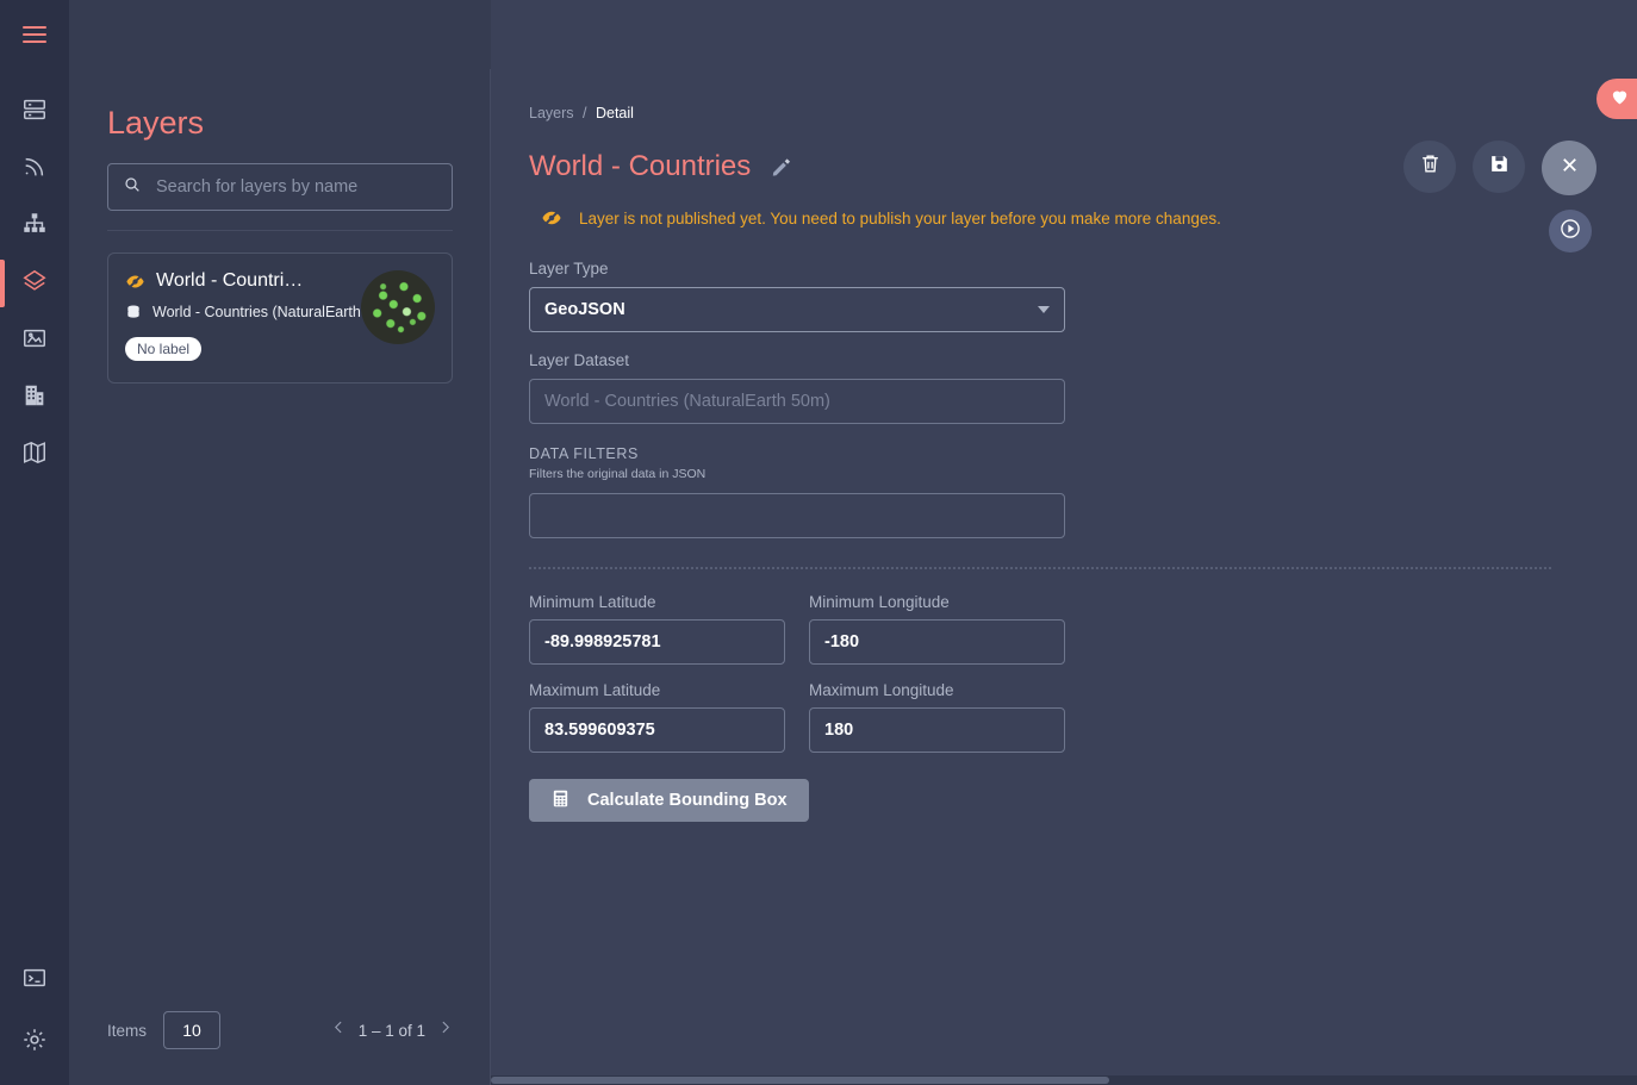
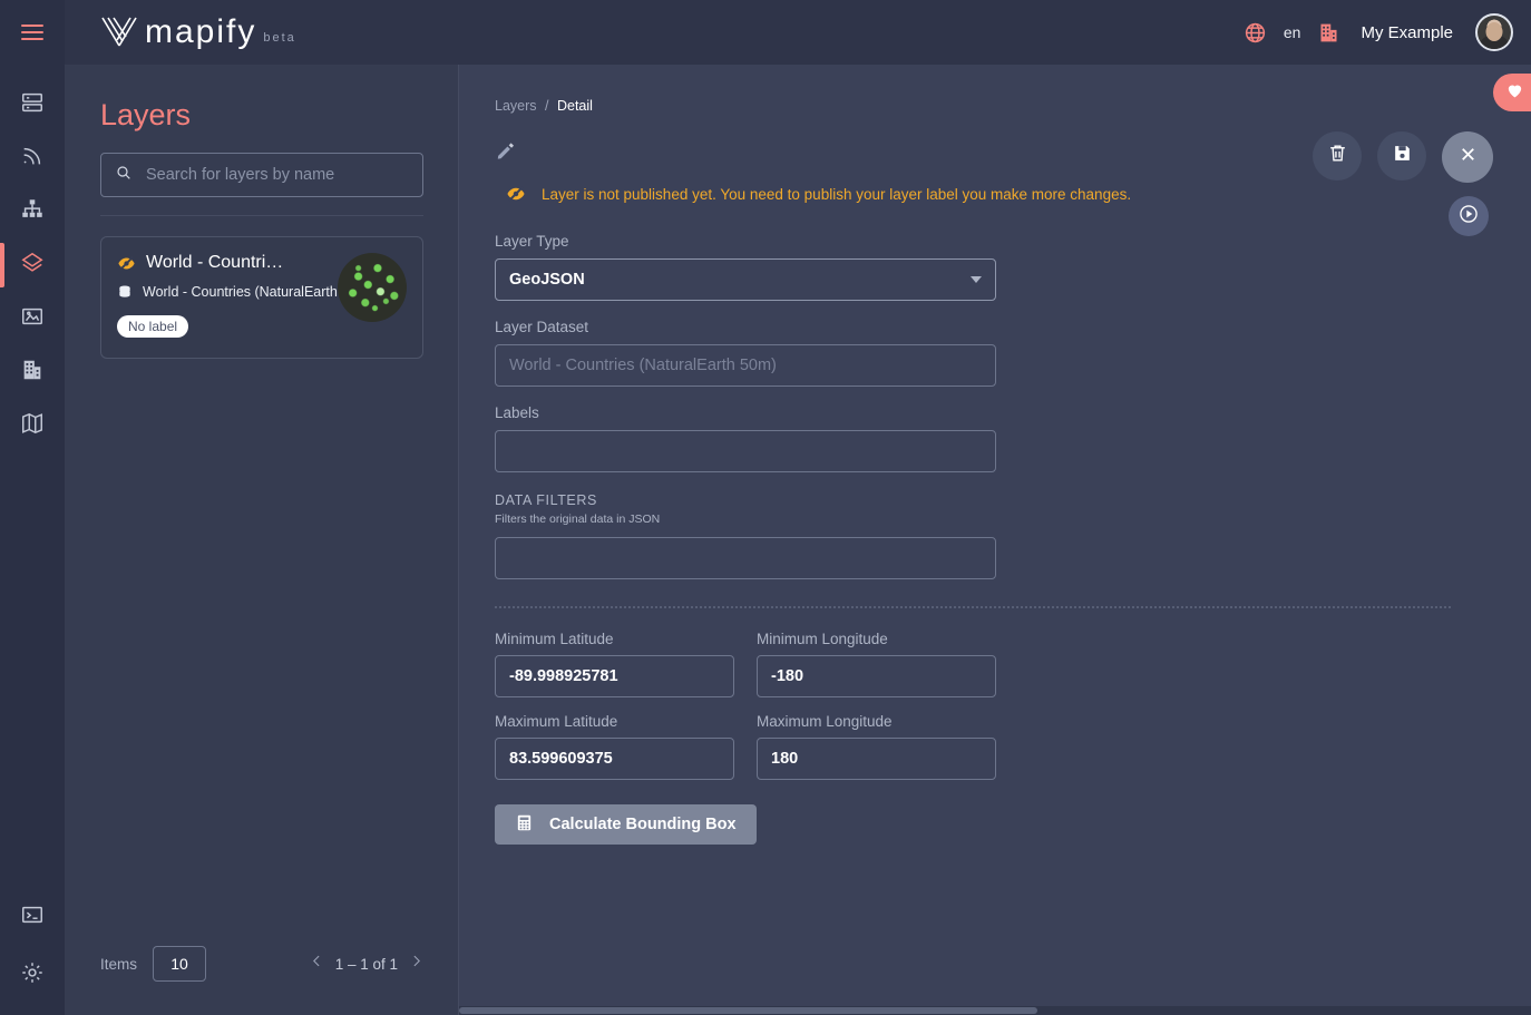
  Layers
  Search for layers by name
  World - Countri…
  World - Countries (NaturalEarth
  No label
  Items
  10
  1 – 1 of 1
  Layers / Detail
- World - Countries
- Layer is not published yet. You need to publish your layer before you make more changes.
+ Layer is not published yet. You need to publish your layer label you make more changes.
  Layer Type
  GeoJSON
  Layer Dataset
  World - Countries (NaturalEarth 50m)
+ Labels
  DATA FILTERS
  Filters the original data in JSON
  Minimum Latitude
  -89.998925781
  Minimum Longitude
  -180
  Maximum Latitude
  83.599609375
  Maximum Longitude
  180
  Calculate Bounding Box
+ mapify
+ beta
+ en
+ My Example
